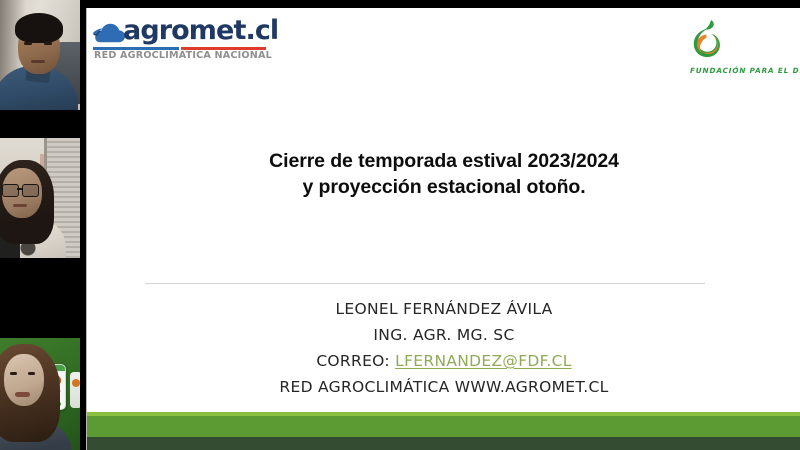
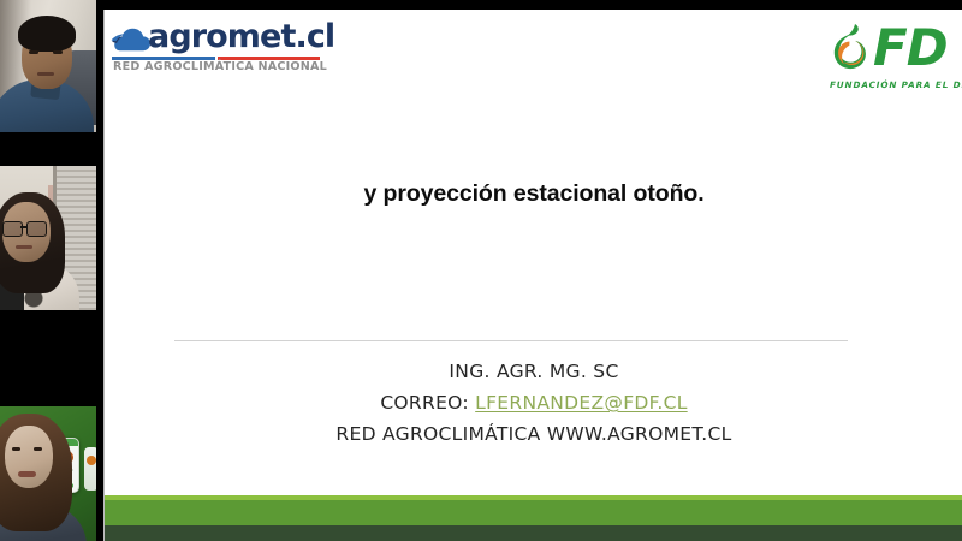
  agromet.cl
  RED AGROCLIMÁTICA NACIONAL
+ FD
  FUNDACIÓN PARA EL D
- Cierre de temporada estival 2023/2024
  y proyección estacional otoño.
- LEONEL FERNÁNDEZ ÁVILA
  ING. AGR. MG. SC
  CORREO: LFERNANDEZ@FDF.CL
  RED AGROCLIMÁTICA WWW.AGROMET.CL
